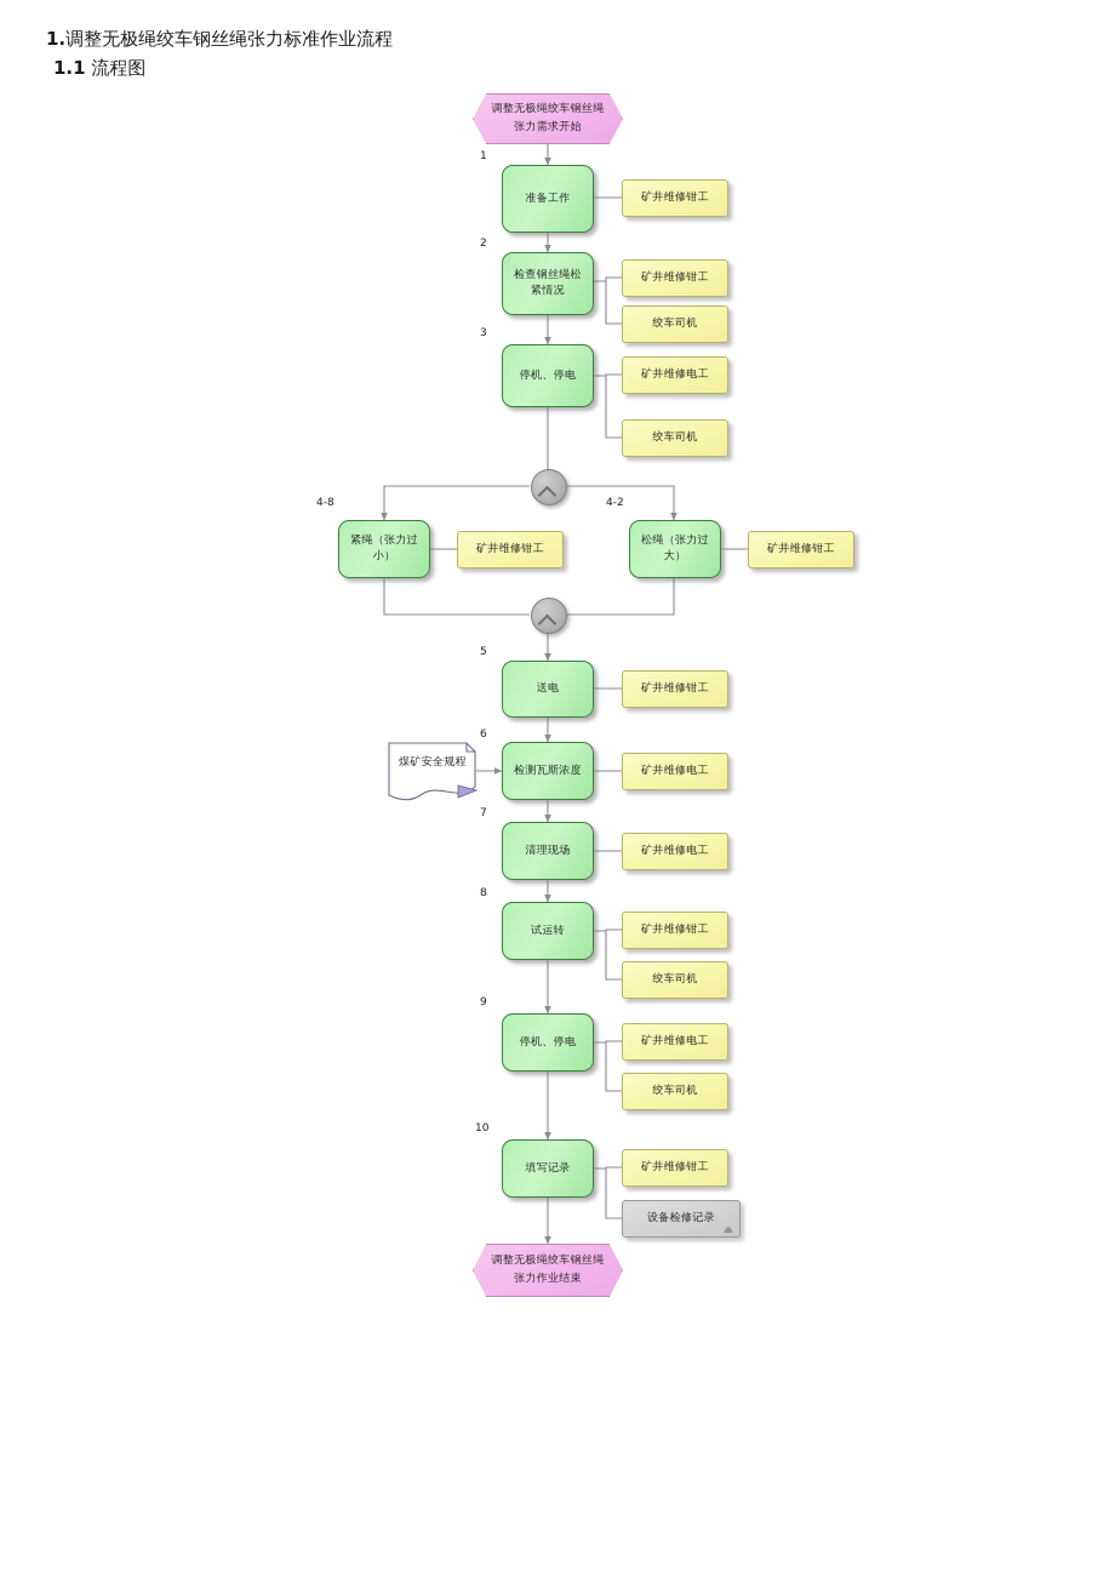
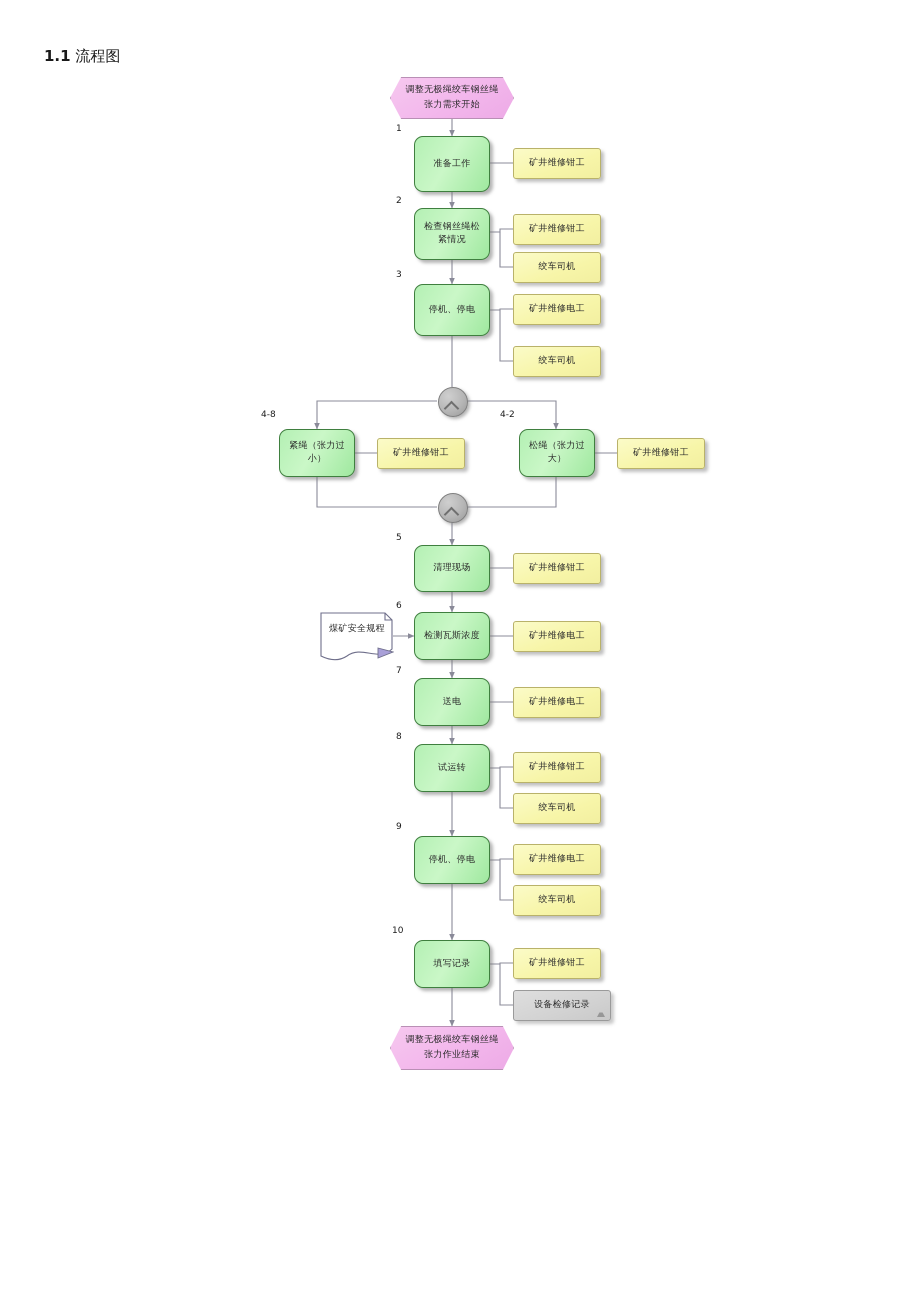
- 1.调整无极绳绞车钢丝绳张力标准作业流程
  1.1 流程图
  调整无极绳绞车钢丝绳
  张力需求开始
  调整无极绳绞车钢丝绳
  张力作业结束
  1
  准备工作
  矿井维修钳工
  2
  检查钢丝绳松
  紧情况
  矿井维修钳工
  绞车司机
  3
  停机、停电
  矿井维修电工
  绞车司机
  4-8
  紧绳（张力过
  小）
  矿井维修钳工
  4-2
  松绳（张力过
  大）
  矿井维修钳工
  5
- 送电
+ 清理现场
  矿井维修钳工
  6
  煤矿安全规程
  检测瓦斯浓度
  矿井维修电工
  7
- 清理现场
+ 送电
  矿井维修电工
  8
  试运转
  矿井维修钳工
  绞车司机
  9
  停机、停电
  矿井维修电工
  绞车司机
  10
  填写记录
  矿井维修钳工
  设备检修记录
